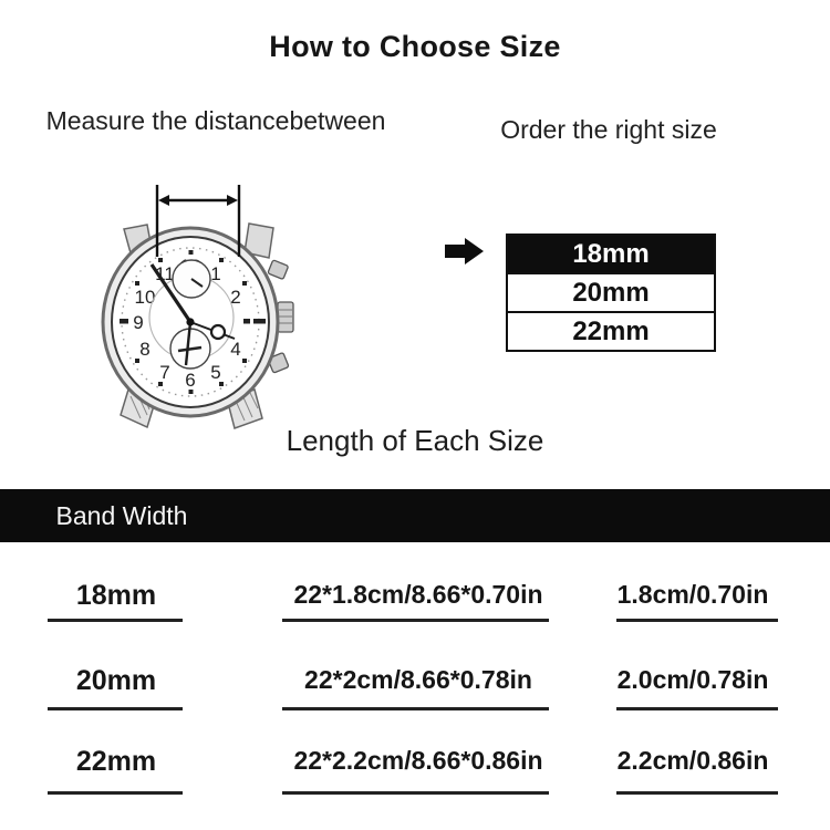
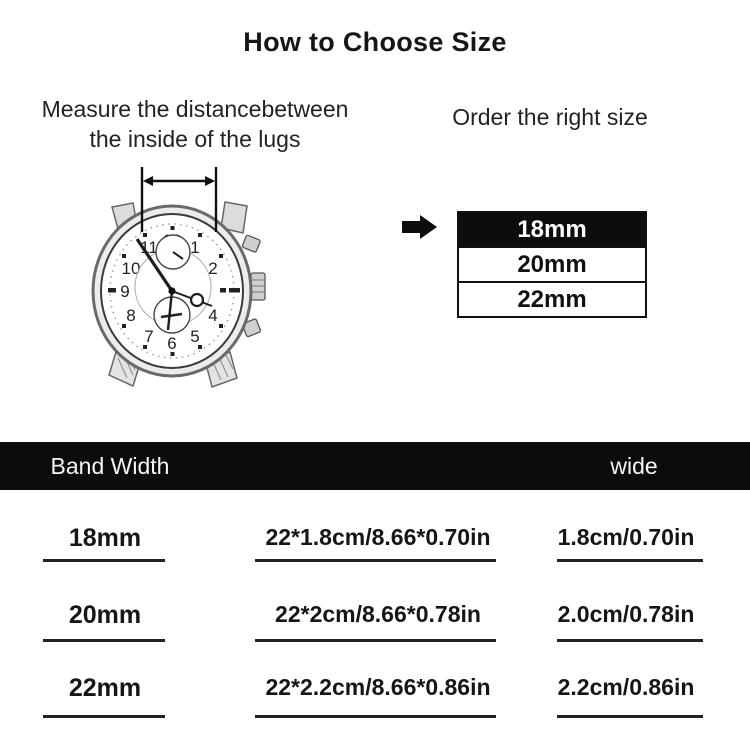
  How to Choose Size
  Measure the distancebetween
+ the inside of the lugs
  Order the right size
  1
  2
  4
  5
  6
  7
  8
  9
  10
  18mm
  20mm
  22mm
- Length of Each Size
  Band Width
+ wide
  18mm
  22*1.8cm/8.66*0.70in
  1.8cm/0.70in
  20mm
  22*2cm/8.66*0.78in
  2.0cm/0.78in
  22mm
  22*2.2cm/8.66*0.86in
  2.2cm/0.86in
